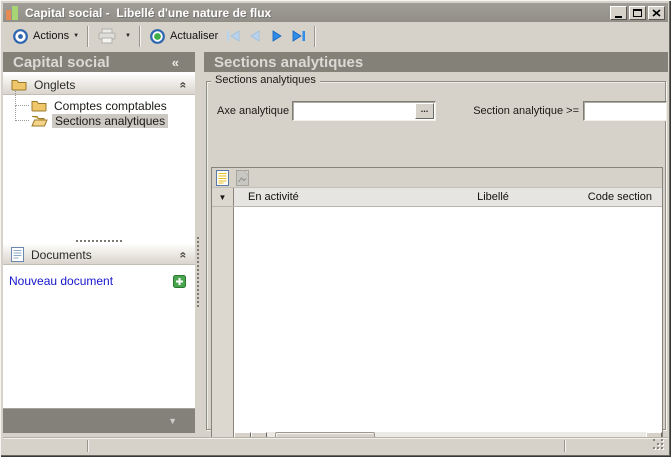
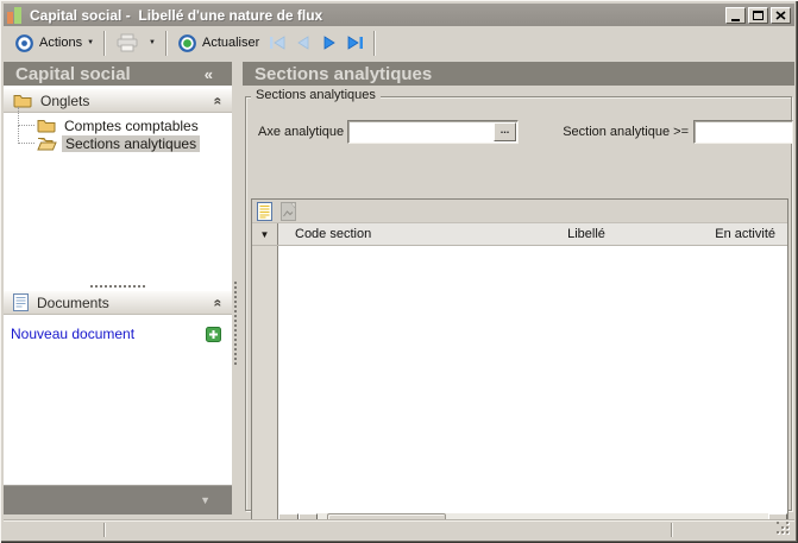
  Capital social - Libellé d'une nature de flux
  Actions
  Actualiser
  Capital social
  «
  Onglets
  Comptes comptables
  Sections analytiques
  Documents
  Nouveau document
  ▼
  Sections analytiques
  Sections analytiques
  Axe analytique
  ...
  Section analytique >=
  ▼
- En activité
+ Code section
  Libellé
- Code section
+ En activité
